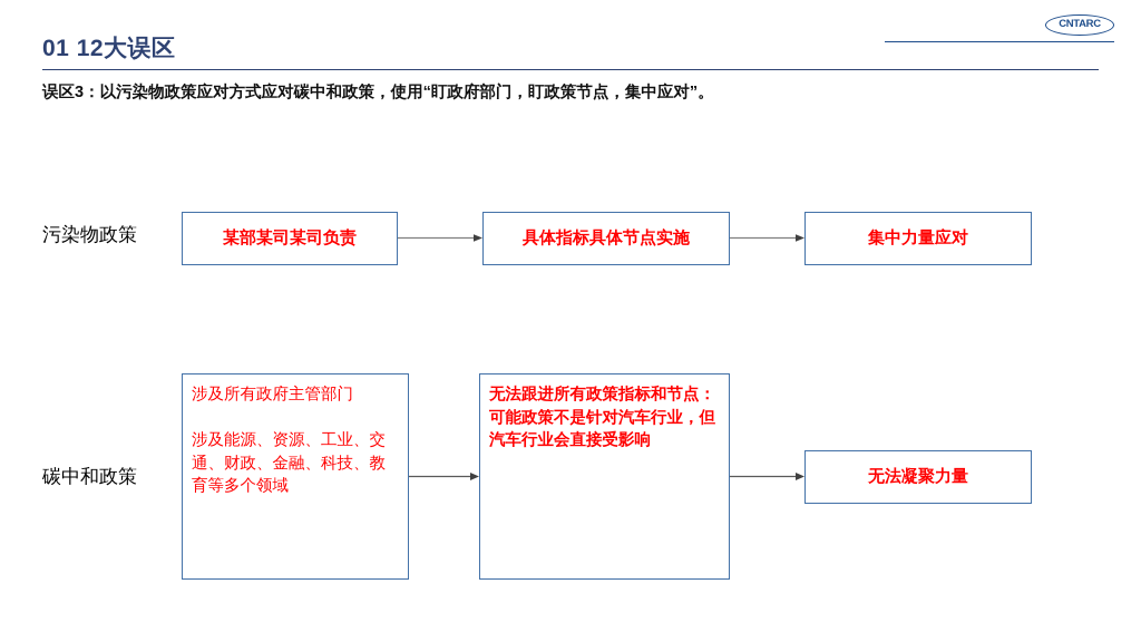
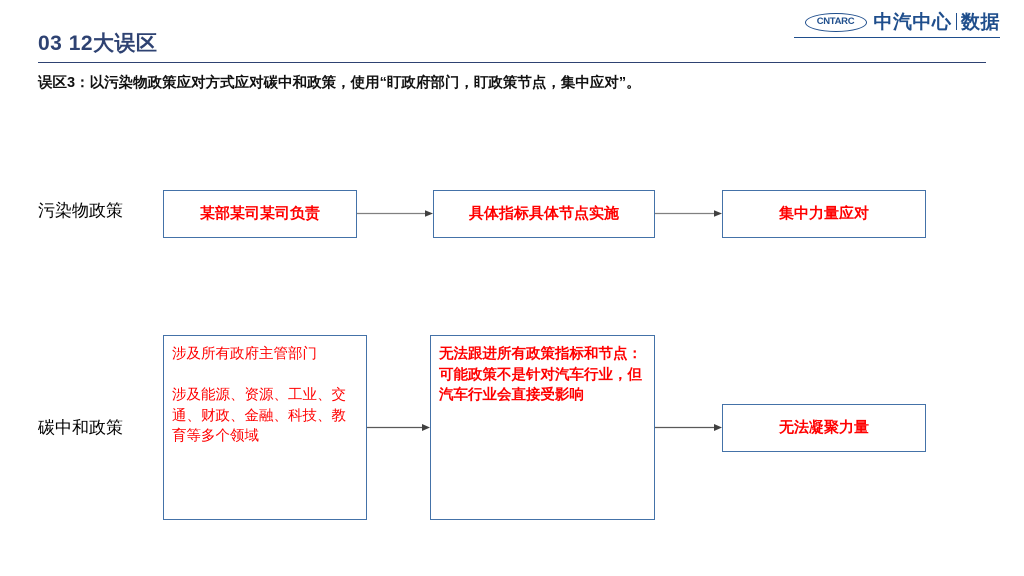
- 01 12大误区
+ 03 12大误区
  误区3：以污染物政策应对方式应对碳中和政策，使用“盯政府部门，盯政策节点，集中应对”。
  CNTARC
+ 中汽中心 数据
  污染物政策
  某部某司某司负责
  具体指标具体节点实施
  集中力量应对
  碳中和政策
  涉及所有政府主管部门
  涉及能源、资源、工业、交通、财政、金融、科技、教育等多个领域
  无法跟进所有政策指标和节点：可能政策不是针对汽车行业，但汽车行业会直接受影响
  无法凝聚力量
